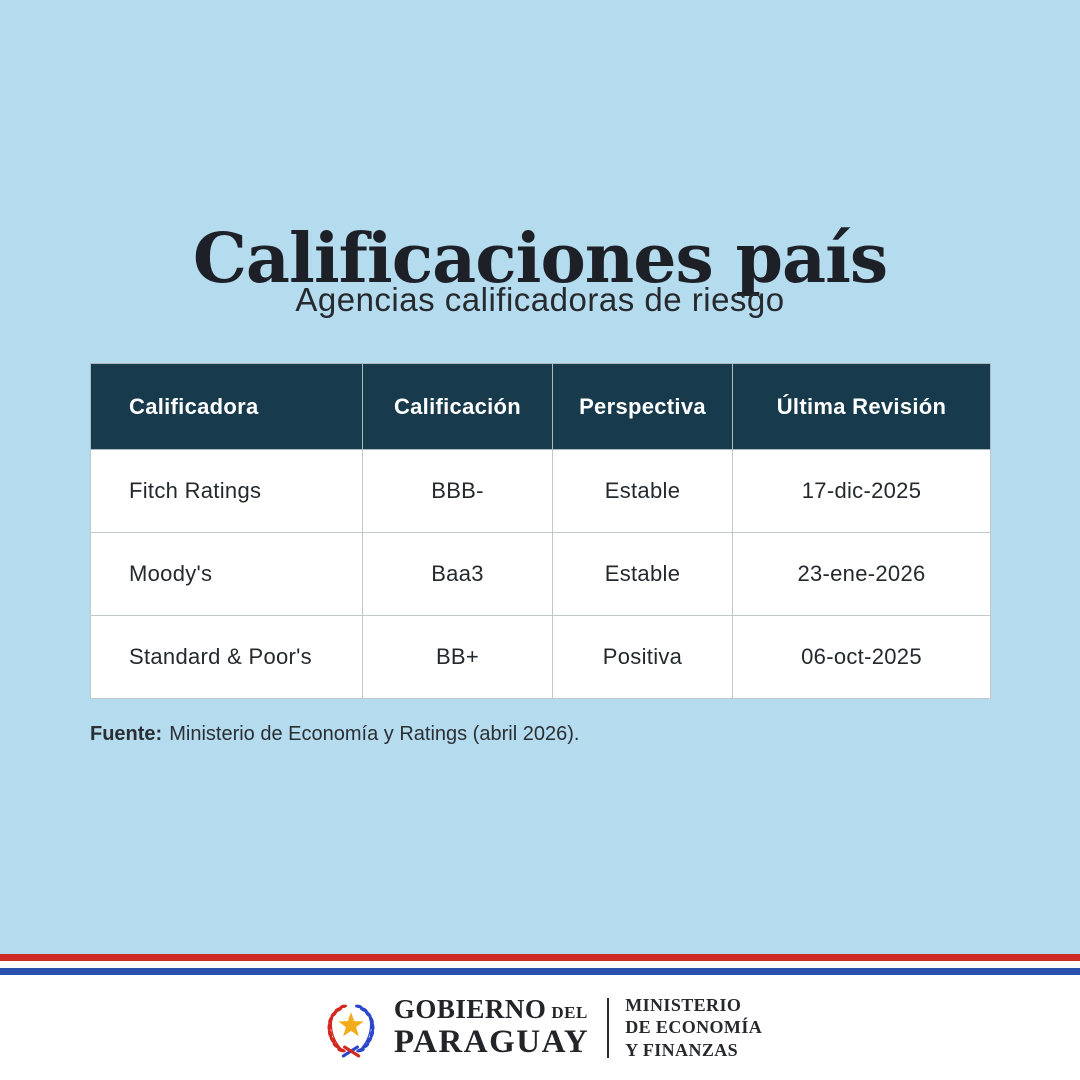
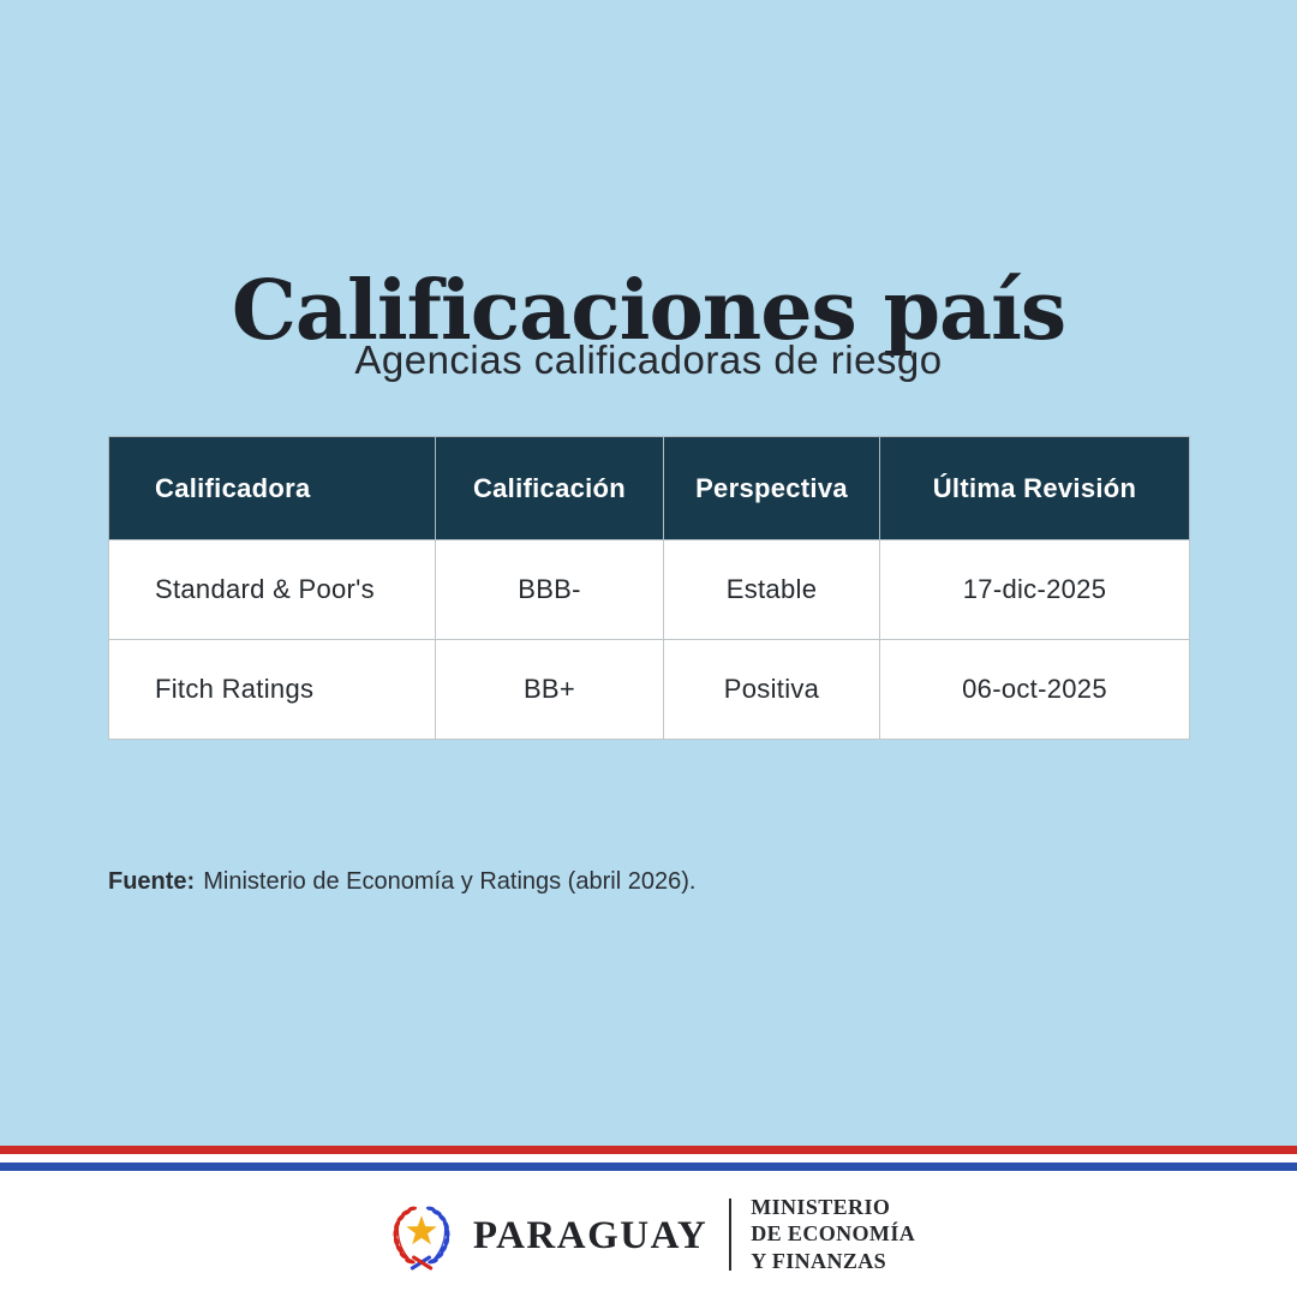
  Calificaciones país
  Agencias calificadoras de riesgo
  Calificadora	Calificación	Perspectiva	Última Revisión
- Fitch Ratings	BBB-	Estable	17-dic-2025
+ Standard & Poor's	BBB-	Estable	17-dic-2025
- Moody's	Baa3	Estable	23-ene-2026
- Standard & Poor's	BB+	Positiva	06-oct-2025
+ Fitch Ratings	BB+	Positiva	06-oct-2025
  Fuente: Ministerio de Economía y Ratings (abril 2026).
- GOBIERNO DEL
  PARAGUAY
  MINISTERIO
  DE ECONOMÍA
  Y FINANZAS
